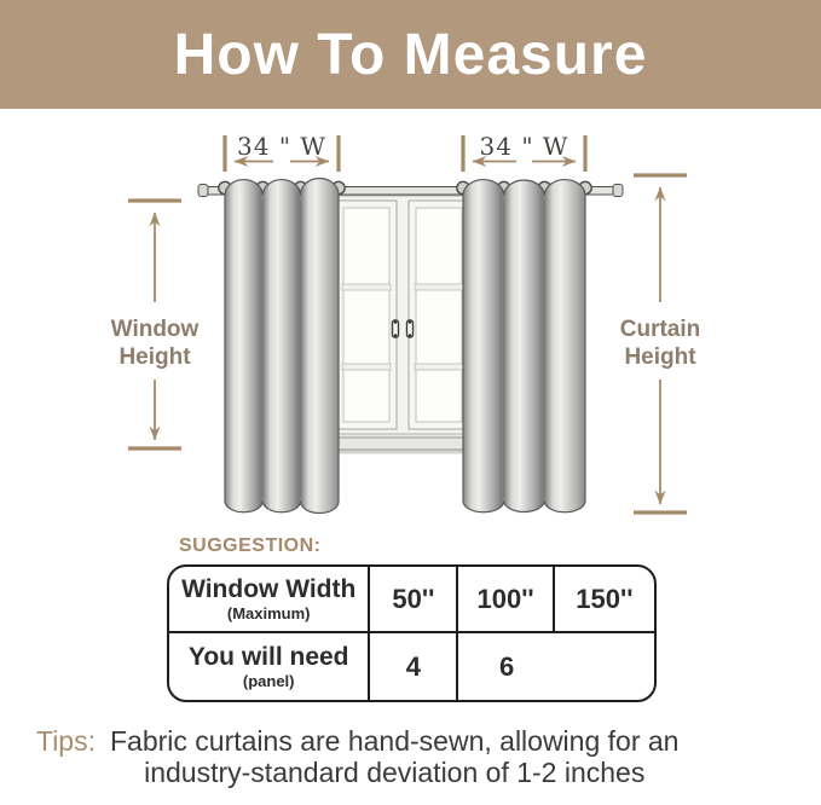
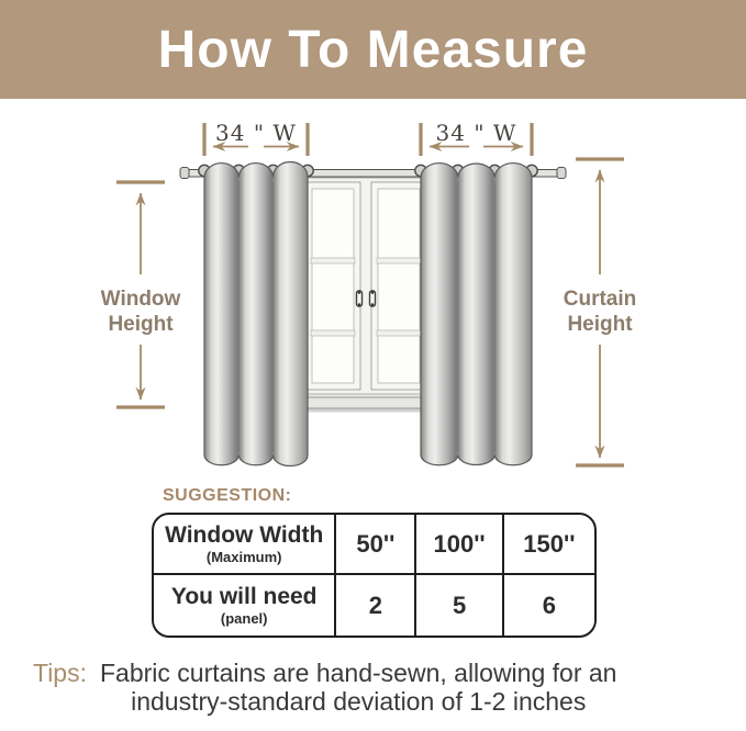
  How To Measure
  34 " W
  34 " W
  Window
  Height
  Curtain
  Height
  SUGGESTION:
  Window Width
  (Maximum)
  50''
  100''
  150''
  You will need
  (panel)
+ 2
- 4
+ 5
  6
  Tips:
  Fabric curtains are hand-sewn, allowing for an
  industry-standard deviation of 1-2 inches
